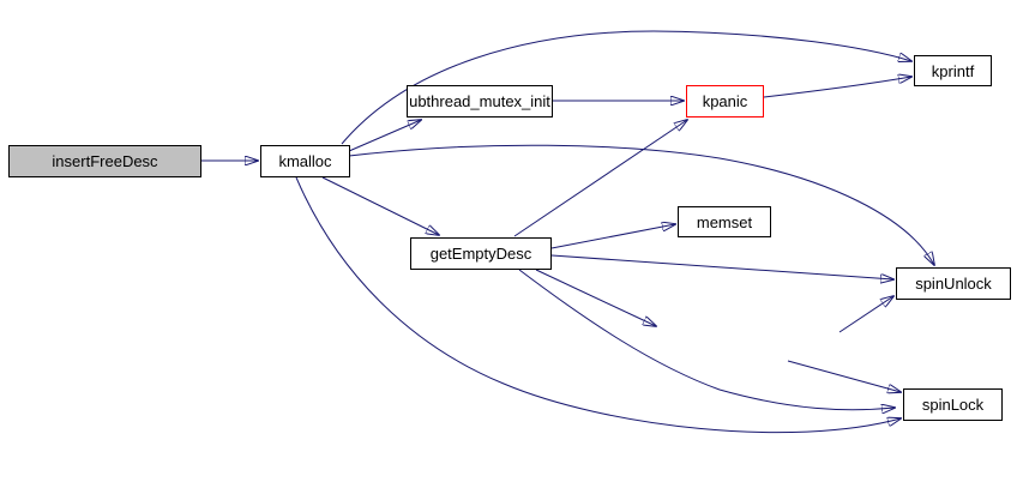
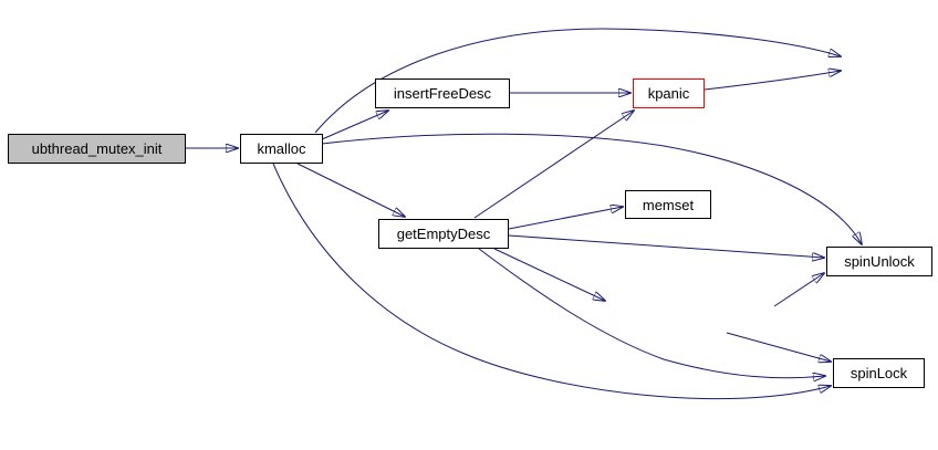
- insertFreeDesc
+ ubthread_mutex_init
  kmalloc
- ubthread_mutex_init
+ insertFreeDesc
  kpanic
- kprintf
  getEmptyDesc
  memset
  spinUnlock
  spinLock
